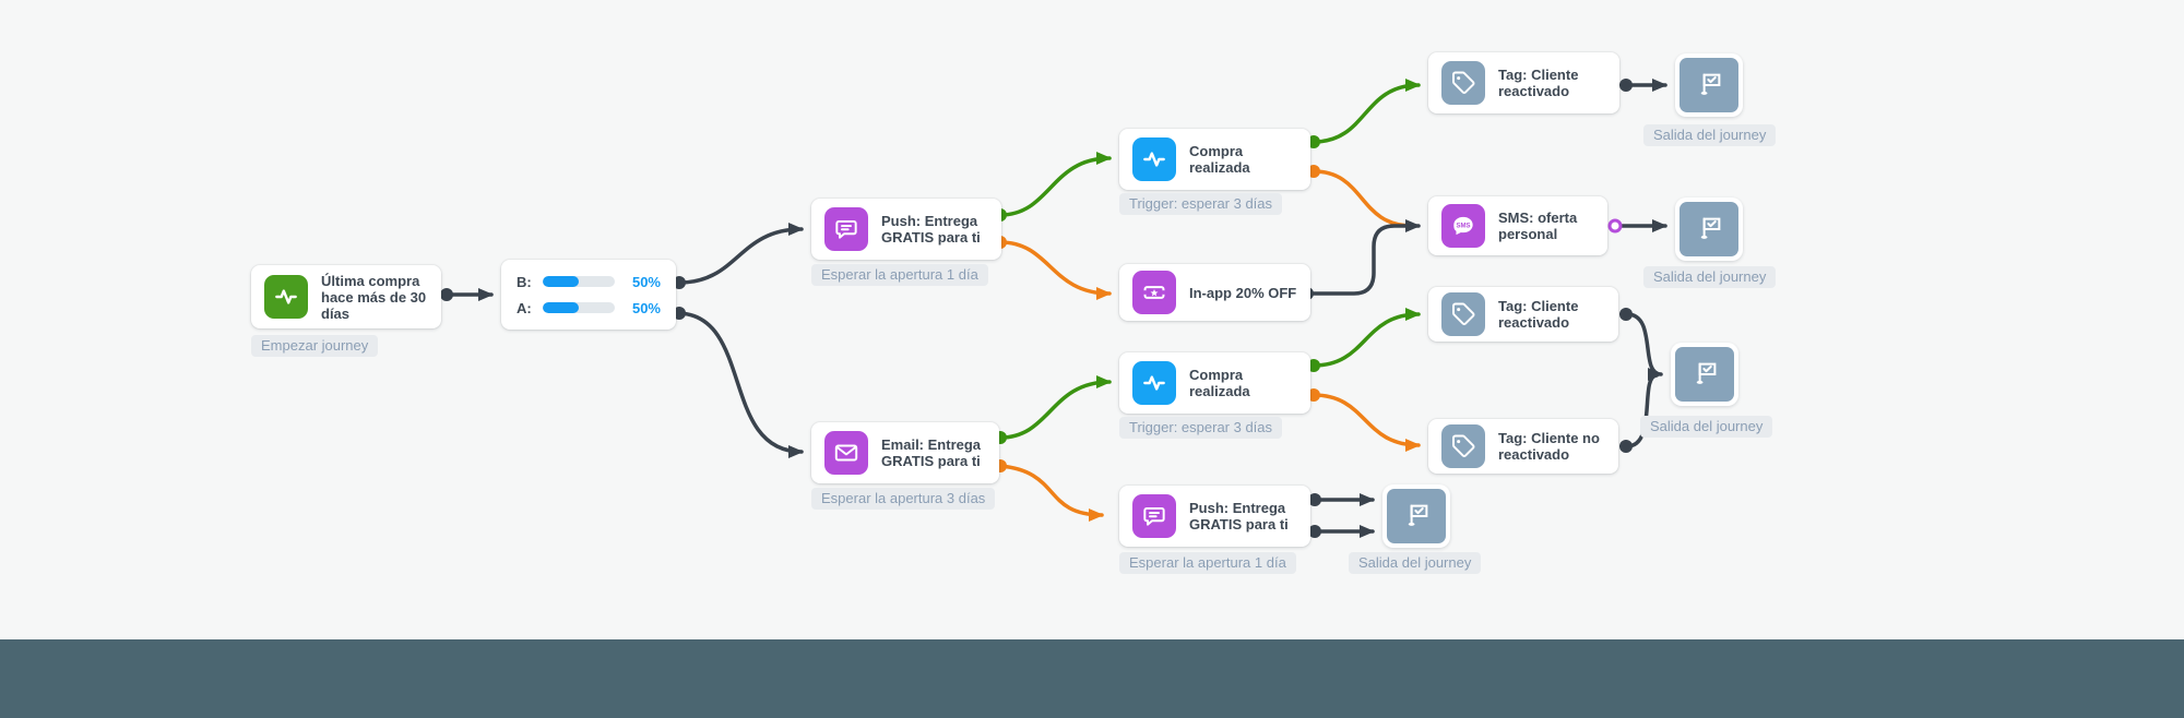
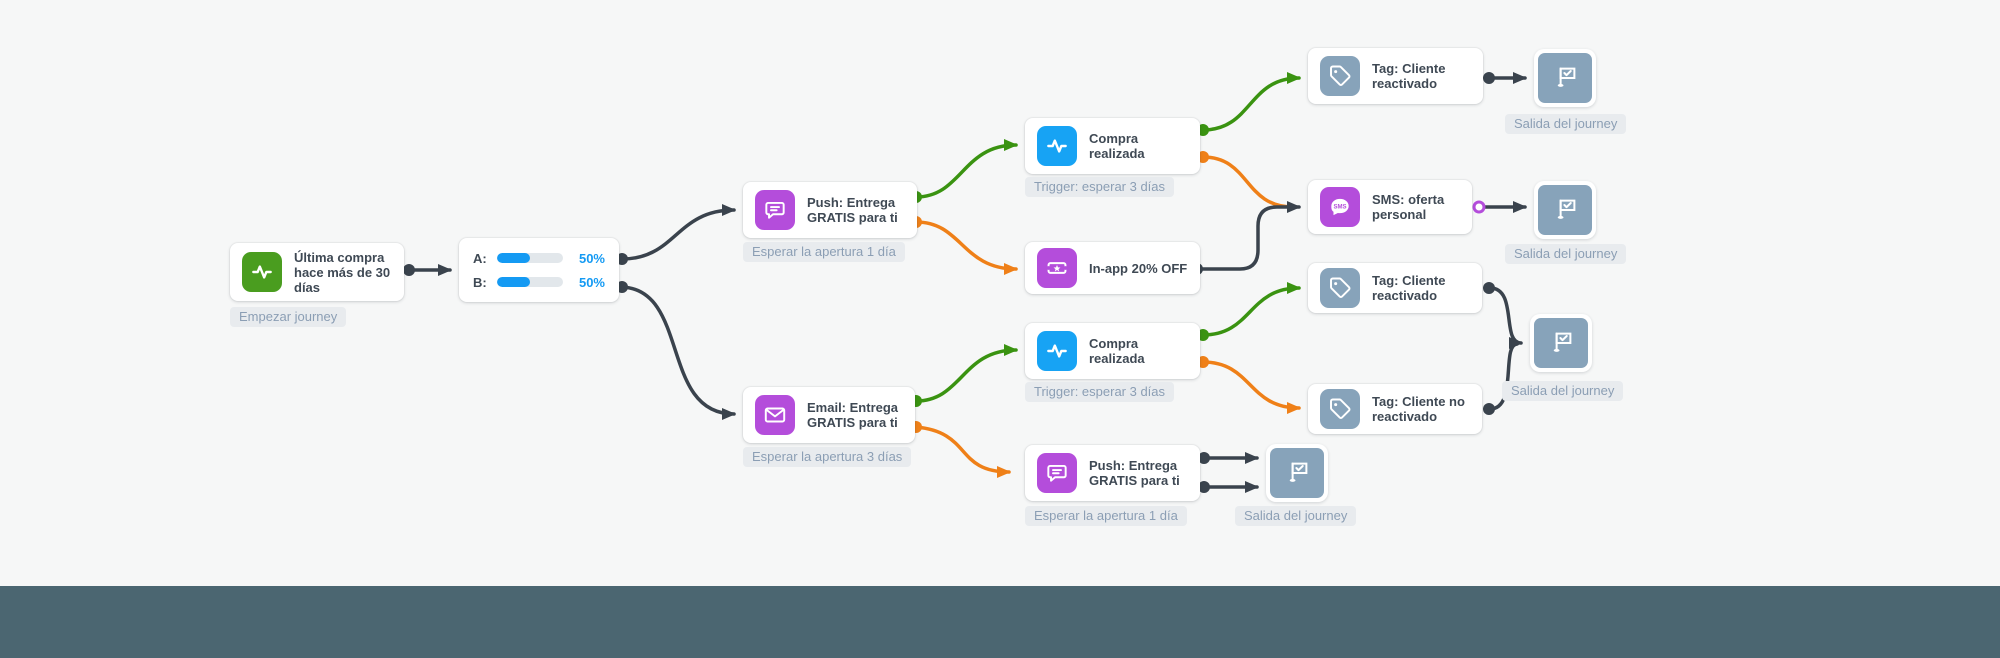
  Última compra hace más de 30 días
  Empezar journey
- B:
+ A:
  50%
- A:
+ B:
  50%
  Push: Entrega GRATIS para ti
  Esperar la apertura 1 día
  Compra realizada
  Trigger: esperar 3 días
  In-app 20% OFF
  Tag: Cliente reactivado
  SMS: oferta personal
  Email: Entrega GRATIS para ti
  Esperar la apertura 3 días
  Compra realizada
  Trigger: esperar 3 días
  Tag: Cliente reactivado
  Tag: Cliente no reactivado
  Push: Entrega GRATIS para ti
  Esperar la apertura 1 día
  Salida del journey
  Salida del journey
  Salida del journey
  Salida del journey
